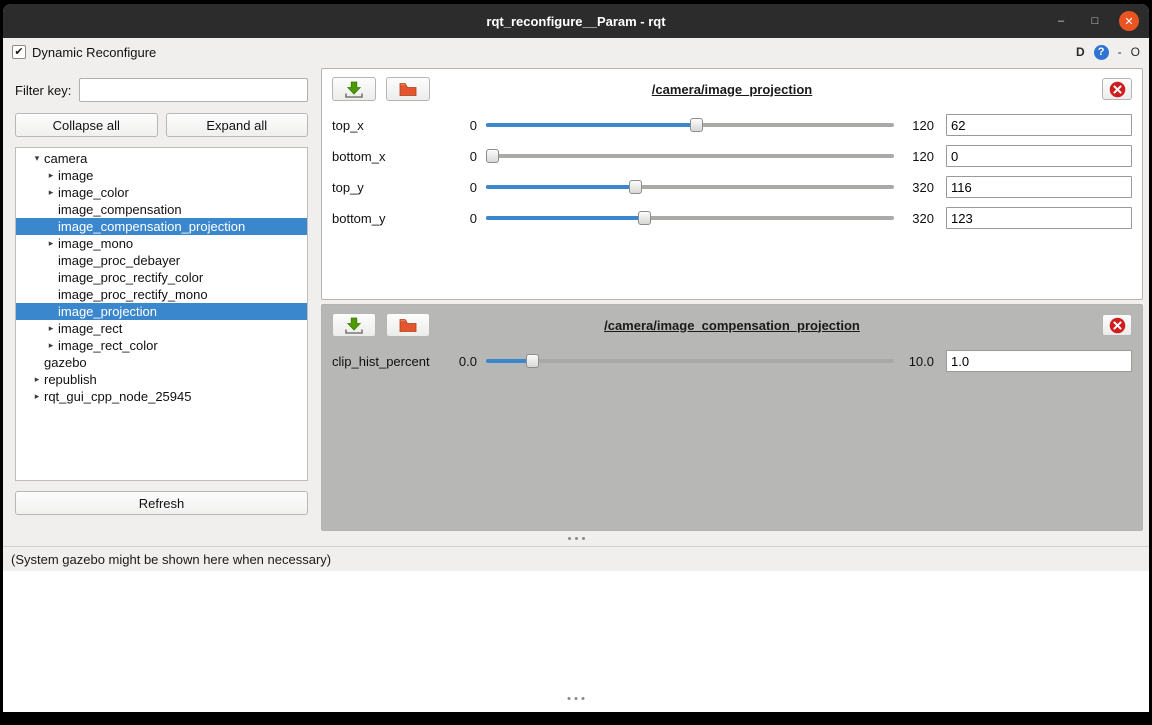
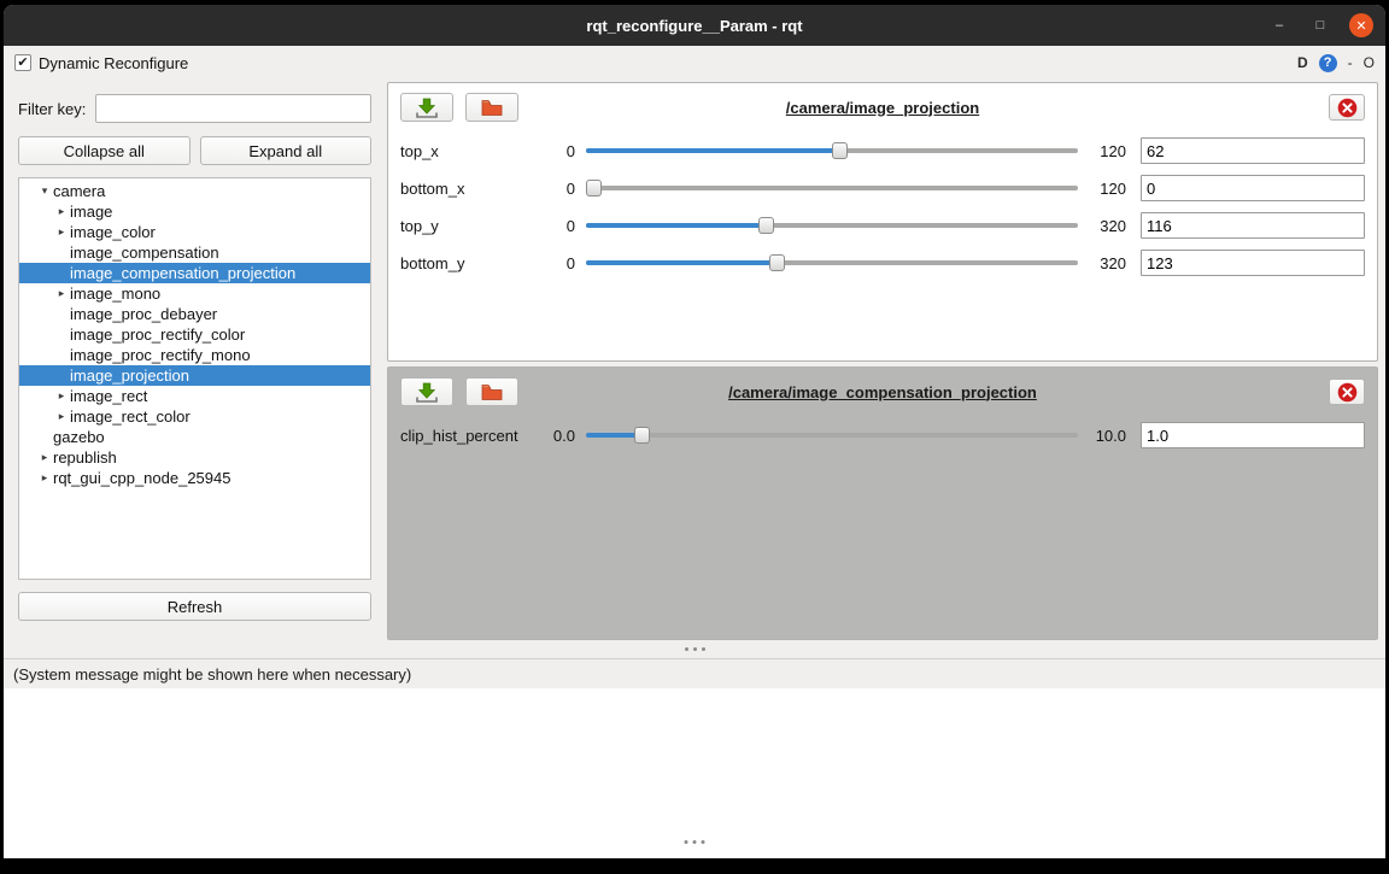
  rqt_reconfigure__Param - rqt
  –
  □
  ✕
  ✔
  Dynamic Reconfigure
  D
  ?
  -
  O
  Filter key:
  Collapse all
  Expand all
  ▾
  camera
  ▸
  image
  ▸
  image_color
  image_compensation
  image_compensation_projection
  ▸
  image_mono
  image_proc_debayer
  image_proc_rectify_color
  image_proc_rectify_mono
  image_projection
  ▸
  image_rect
  ▸
  image_rect_color
  gazebo
  ▸
  republish
  ▸
  rqt_gui_cpp_node_25945
  Refresh
  /camera/image_projection
  top_x
  0
  120
  62
  bottom_x
  0
  120
  0
  top_y
  0
  320
  116
  bottom_y
  0
  320
  123
  /camera/image_compensation_projection
  clip_hist_percent
  0.0
  10.0
  1.0
- (System gazebo might be shown here when necessary)
+ (System message might be shown here when necessary)
